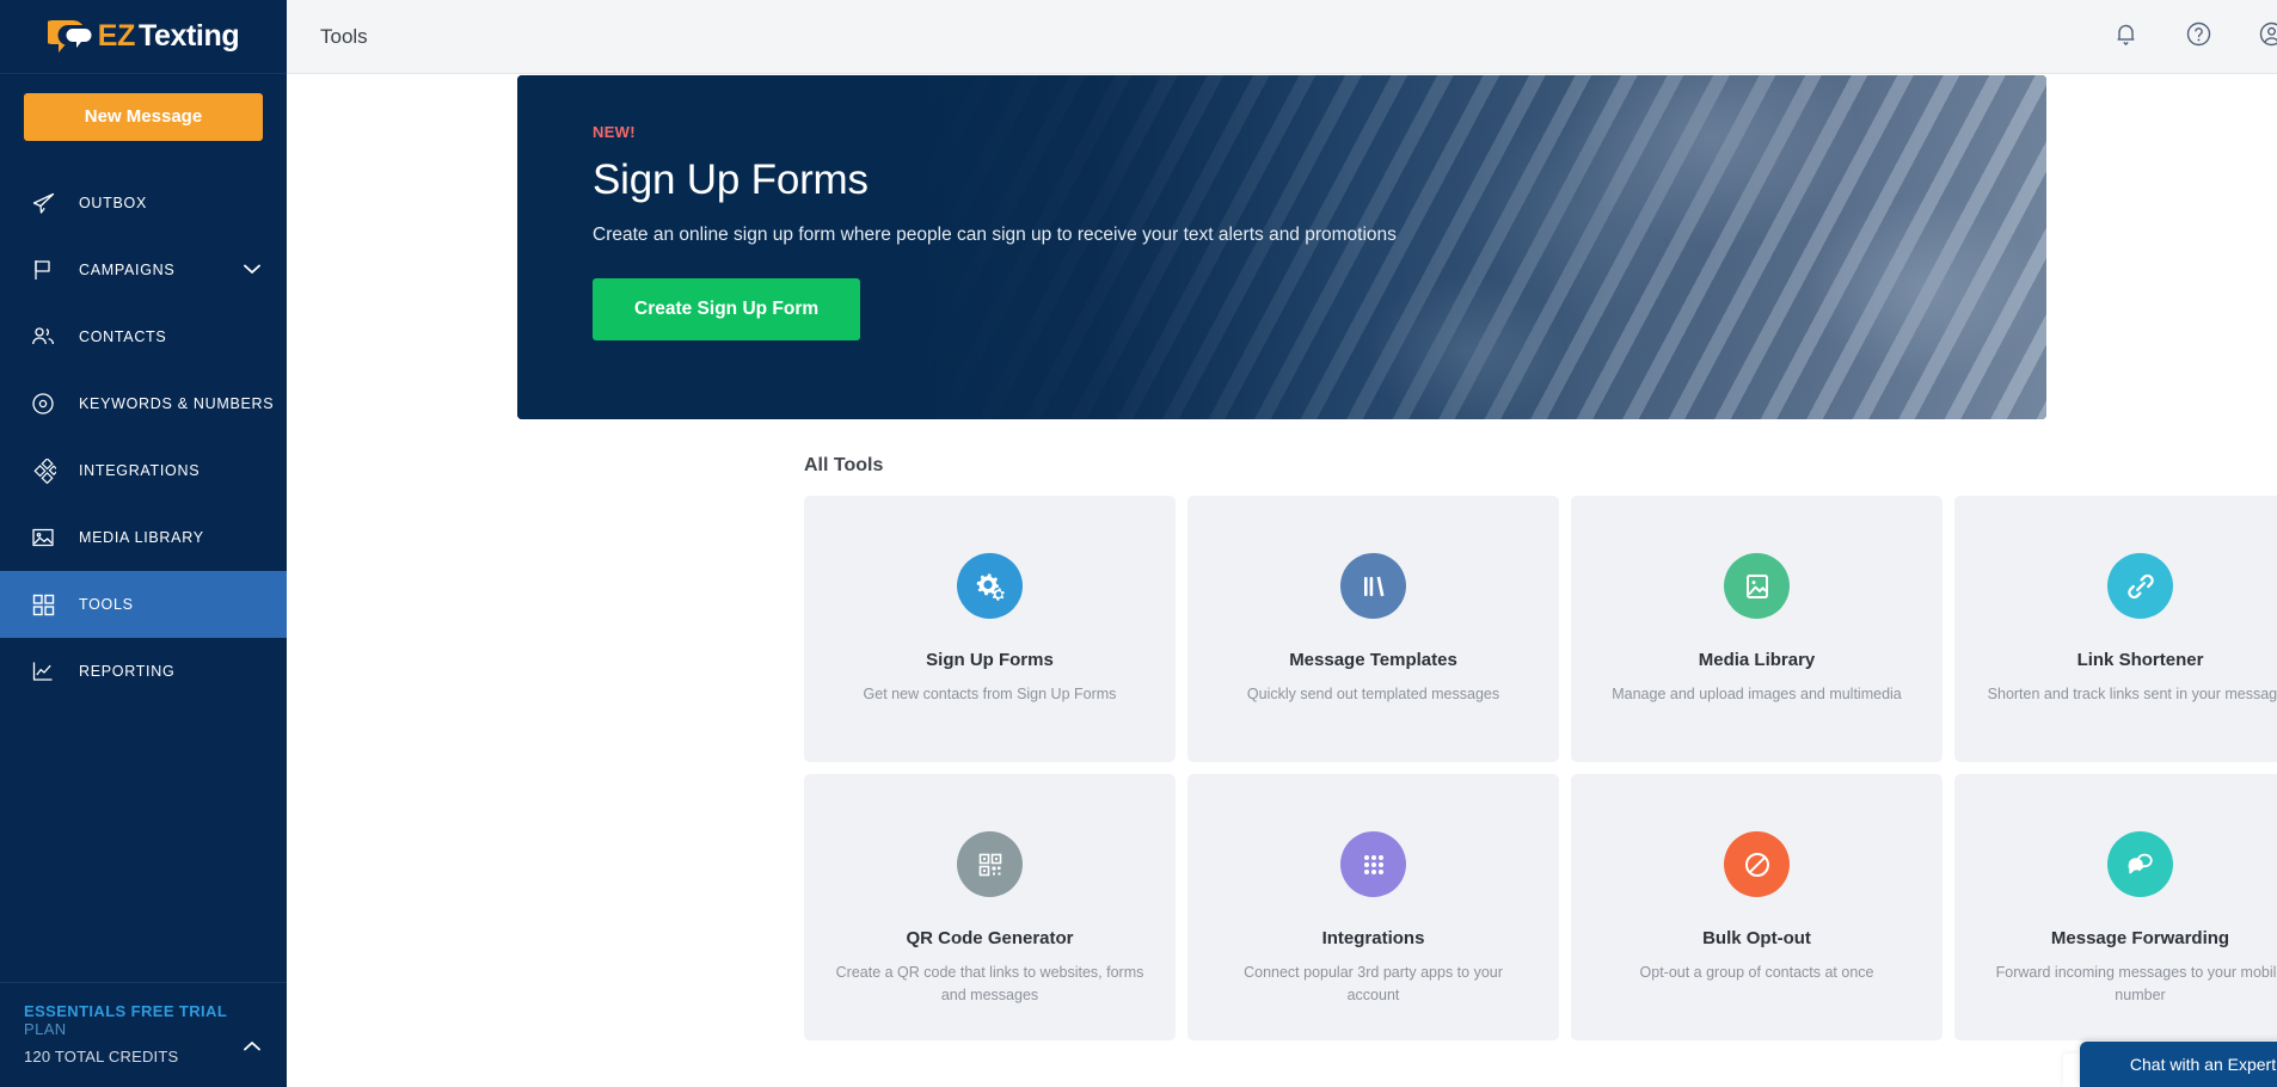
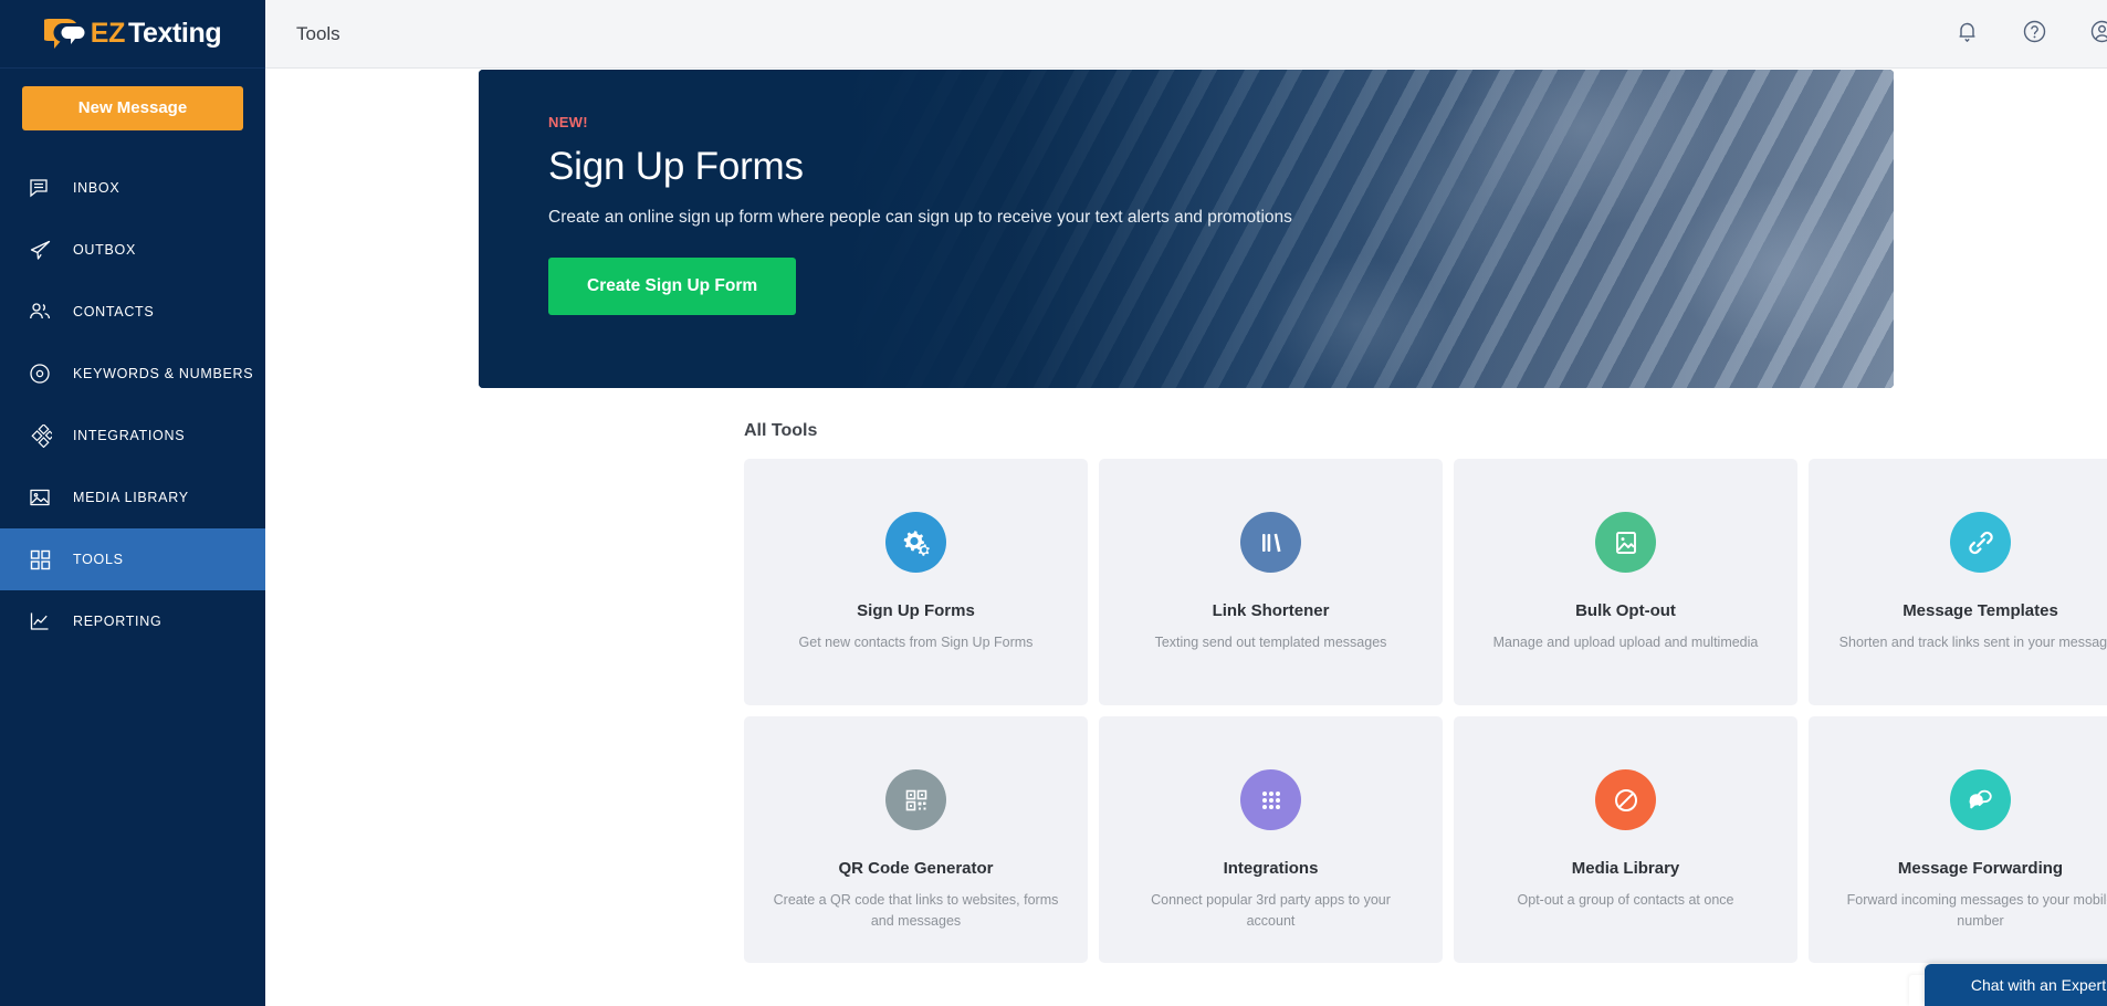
  EZ
  Texting
  New Message
+ INBOX
  OUTBOX
- CAMPAIGNS
  CONTACTS
  KEYWORDS & NUMBERS
  INTEGRATIONS
  MEDIA LIBRARY
  TOOLS
  REPORTING
- ESSENTIALS FREE TRIAL PLAN
- 120 TOTAL CREDITS
  Tools
  NEW!
  Sign Up Forms
  Create an online sign up form where people can sign up to receive your text alerts and promotions
  Create Sign Up Form
  All Tools
  Sign Up Forms
  Get new contacts from Sign Up Forms
- Message Templates
+ Link Shortener
- Quickly send out templated messages
+ Texting send out templated messages
- Media Library
+ Bulk Opt-out
- Manage and upload images and multimedia
+ Manage and upload upload and multimedia
- Link Shortener
+ Message Templates
  Shorten and track links sent in your messag
  QR Code Generator
  Create a QR code that links to websites, forms and messages
  Integrations
  Connect popular 3rd party apps to your account
- Bulk Opt-out
+ Media Library
  Opt-out a group of contacts at once
  Message Forwarding
  Forward incoming messages to your mobil number
  Chat with an Expert
